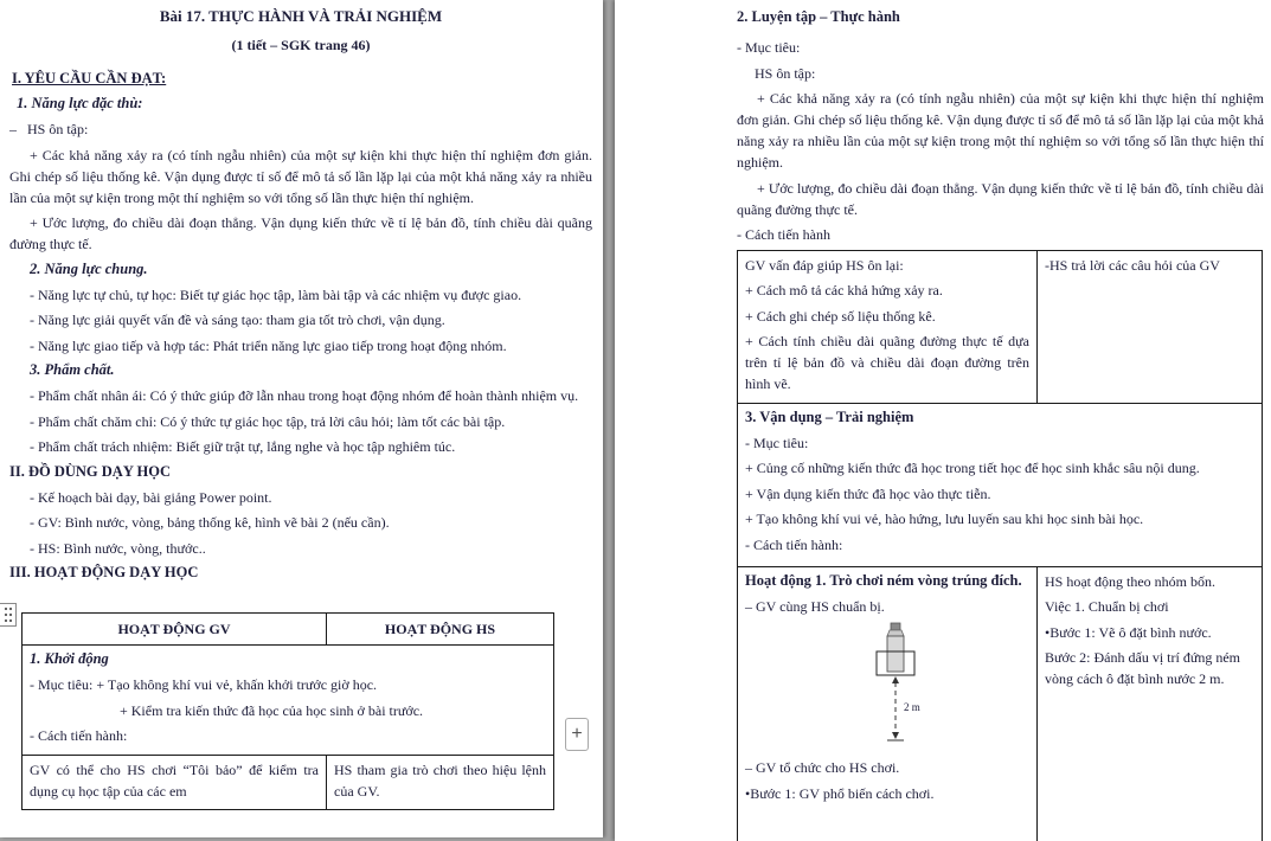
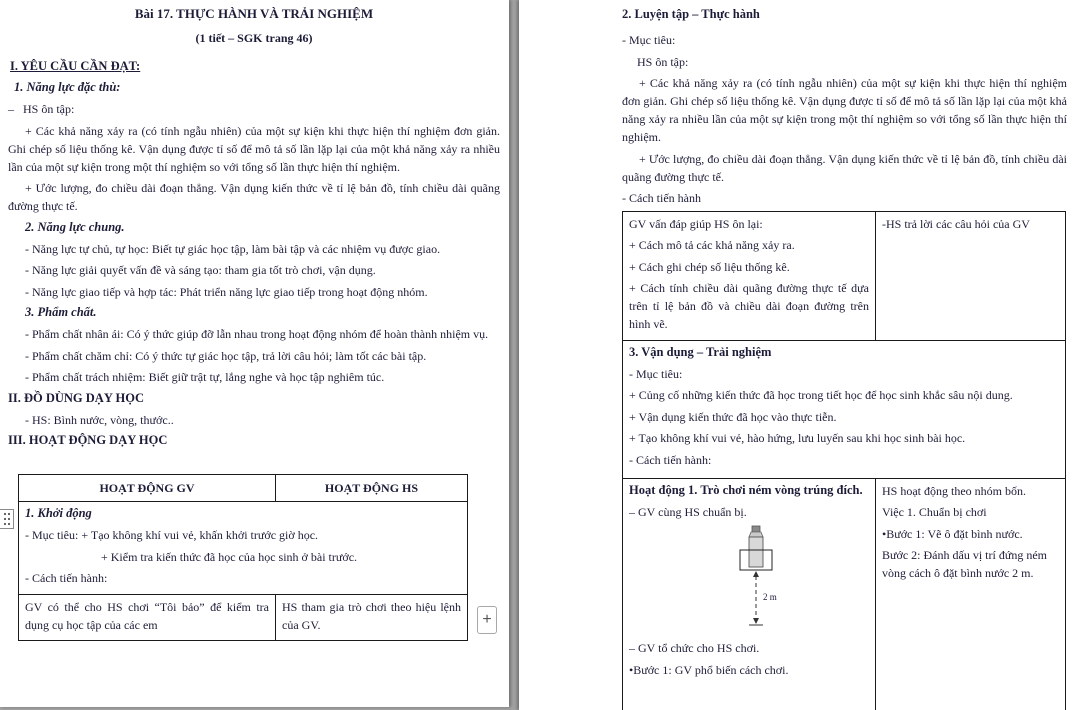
  Bài 17. THỰC HÀNH VÀ TRẢI NGHIỆM
  (1 tiết – SGK trang 46)
  I. YÊU CẦU CẦN ĐẠT:
  1. Năng lực đặc thù:
  – HS ôn tập:
  + Các khả năng xảy ra (có tính ngẫu nhiên) của một sự kiện khi thực hiện thí nghiệm đơn giản. Ghi chép số liệu thống kê. Vận dụng được tỉ số để mô tả số lần lặp lại của một khả năng xảy ra nhiều lần của một sự kiện trong một thí nghiệm so với tổng số lần thực hiện thí nghiệm.
  + Ước lượng, đo chiều dài đoạn thẳng. Vận dụng kiến thức về tỉ lệ bản đồ, tính chiều dài quãng đường thực tế.
  2. Năng lực chung.
  - Năng lực tự chủ, tự học: Biết tự giác học tập, làm bài tập và các nhiệm vụ được giao.
  - Năng lực giải quyết vấn đề và sáng tạo: tham gia tốt trò chơi, vận dụng.
  - Năng lực giao tiếp và hợp tác: Phát triển năng lực giao tiếp trong hoạt động nhóm.
  3. Phẩm chất.
  - Phẩm chất nhân ái: Có ý thức giúp đỡ lẫn nhau trong hoạt động nhóm để hoàn thành nhiệm vụ.
  - Phẩm chất chăm chỉ: Có ý thức tự giác học tập, trả lời câu hỏi; làm tốt các bài tập.
  - Phẩm chất trách nhiệm: Biết giữ trật tự, lắng nghe và học tập nghiêm túc.
  II. ĐỒ DÙNG DẠY HỌC
- - Kế hoạch bài dạy, bài giảng Power point.
- - GV: Bình nước, vòng, bảng thống kê, hình vẽ bài 2 (nếu cần).
  - HS: Bình nước, vòng, thước..
  III. HOẠT ĐỘNG DẠY HỌC
  HOẠT ĐỘNG GV	HOẠT ĐỘNG HS
  1. Khởi động - Mục tiêu: + Tạo không khí vui vẻ, khấn khởi trước giờ học. + Kiểm tra kiến thức đã học của học sinh ở bài trước. - Cách tiến hành:
  GV có thể cho HS chơi “Tôi bảo” để kiểm tra dụng cụ học tập của các em	HS tham gia trò chơi theo hiệu lệnh của GV.
  2. Luyện tập – Thực hành
  - Mục tiêu:
  HS ôn tập:
  + Các khả năng xảy ra (có tính ngẫu nhiên) của một sự kiện khi thực hiện thí nghiệm đơn giản. Ghi chép số liệu thống kê. Vận dụng được tỉ số để mô tả số lần lặp lại của một khả năng xảy ra nhiều lần của một sự kiện trong một thí nghiệm so với tổng số lần thực hiện thí nghiệm.
  + Ước lượng, đo chiều dài đoạn thẳng. Vận dụng kiến thức về tỉ lệ bản đồ, tính chiều dài quãng đường thực tế.
  - Cách tiến hành
- GV vấn đáp giúp HS ôn lại: + Cách mô tả các khả hứng xảy ra. + Cách ghi chép số liệu thống kê. + Cách tính chiều dài quãng đường thực tế dựa trên tỉ lệ bản đồ và chiều dài đoạn đường trên hình vẽ.	-HS trả lời các câu hỏi của GV
+ GV vấn đáp giúp HS ôn lại: + Cách mô tả các khả năng xảy ra. + Cách ghi chép số liệu thống kê. + Cách tính chiều dài quãng đường thực tế dựa trên tỉ lệ bản đồ và chiều dài đoạn đường trên hình vẽ.	-HS trả lời các câu hỏi của GV
  3. Vận dụng – Trải nghiệm - Mục tiêu: + Củng cố những kiến thức đã học trong tiết học để học sinh khắc sâu nội dung. + Vận dụng kiến thức đã học vào thực tiễn. + Tạo không khí vui vẻ, hào hứng, lưu luyến sau khi học sinh bài học. - Cách tiến hành:
  Hoạt động 1. Trò chơi ném vòng trúng đích. – GV cùng HS chuẩn bị. 2 m – GV tổ chức cho HS chơi. •Bước 1: GV phổ biến cách chơi.	HS hoạt động theo nhóm bốn. Việc 1. Chuẩn bị chơi •Bước 1: Vẽ ô đặt bình nước. Bước 2: Đánh dấu vị trí đứng ném vòng cách ô đặt bình nước 2 m.
  +
